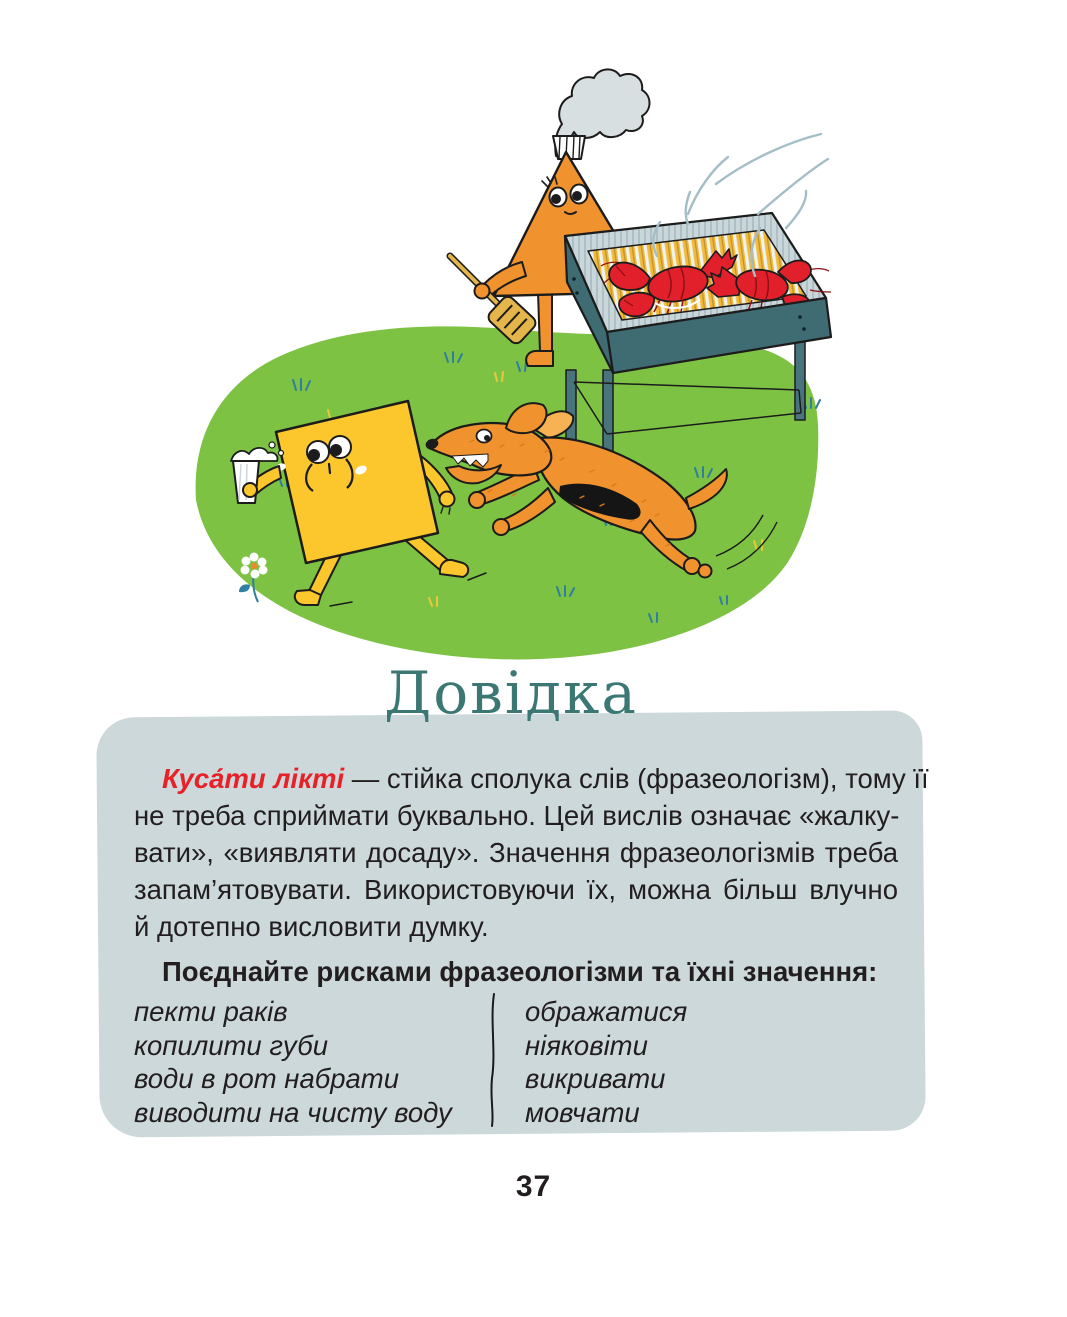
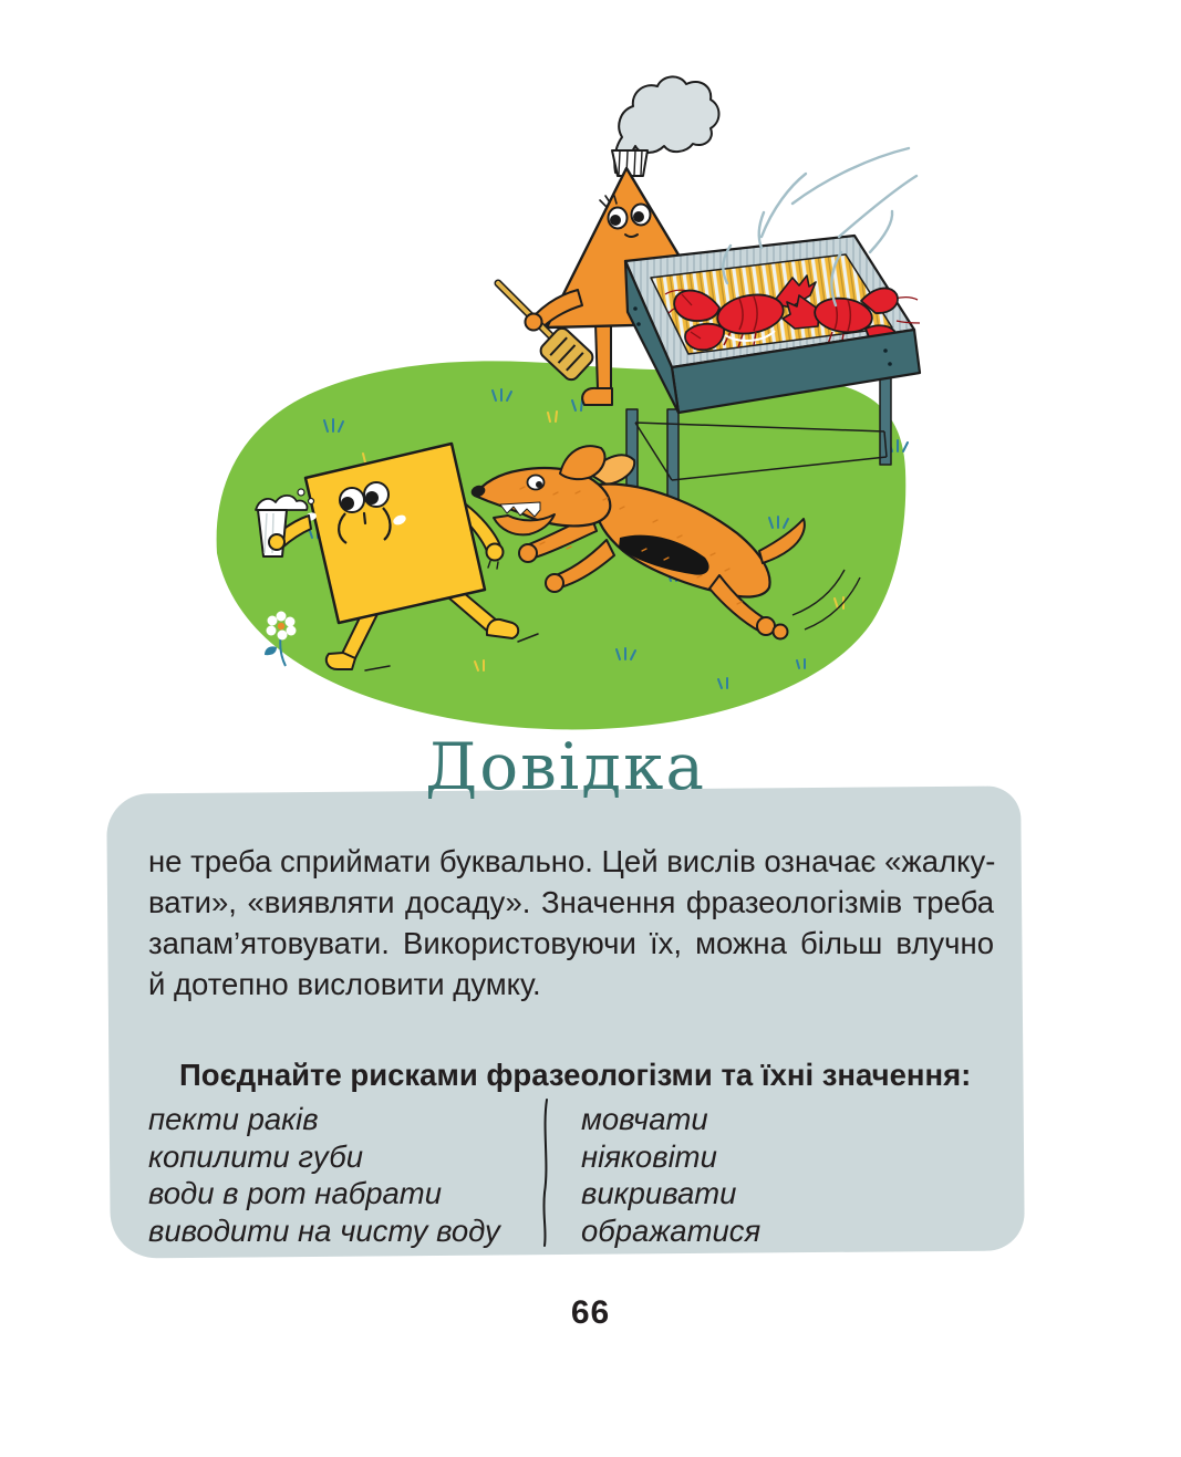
  Довідка
- Куса́ти лікті — стійка сполука слів (фразеологізм), тому її
  не треба сприймати буквально. Цей вислів означає «жалку-
  вати», «виявляти досаду». Значення фразеологізмів треба
  запам’ятовувати. Використовуючи їх, можна більш влучно
  й дотепно висловити думку.
  Поєднайте рисками фразеологізми та їхні значення:
  пекти раків
  копилити губи
  води в рот набрати
  виводити на чисту воду
- ображатися
+ мовчати
  ніяковіти
  викривати
- мовчати
+ ображатися
- 37
+ 66
